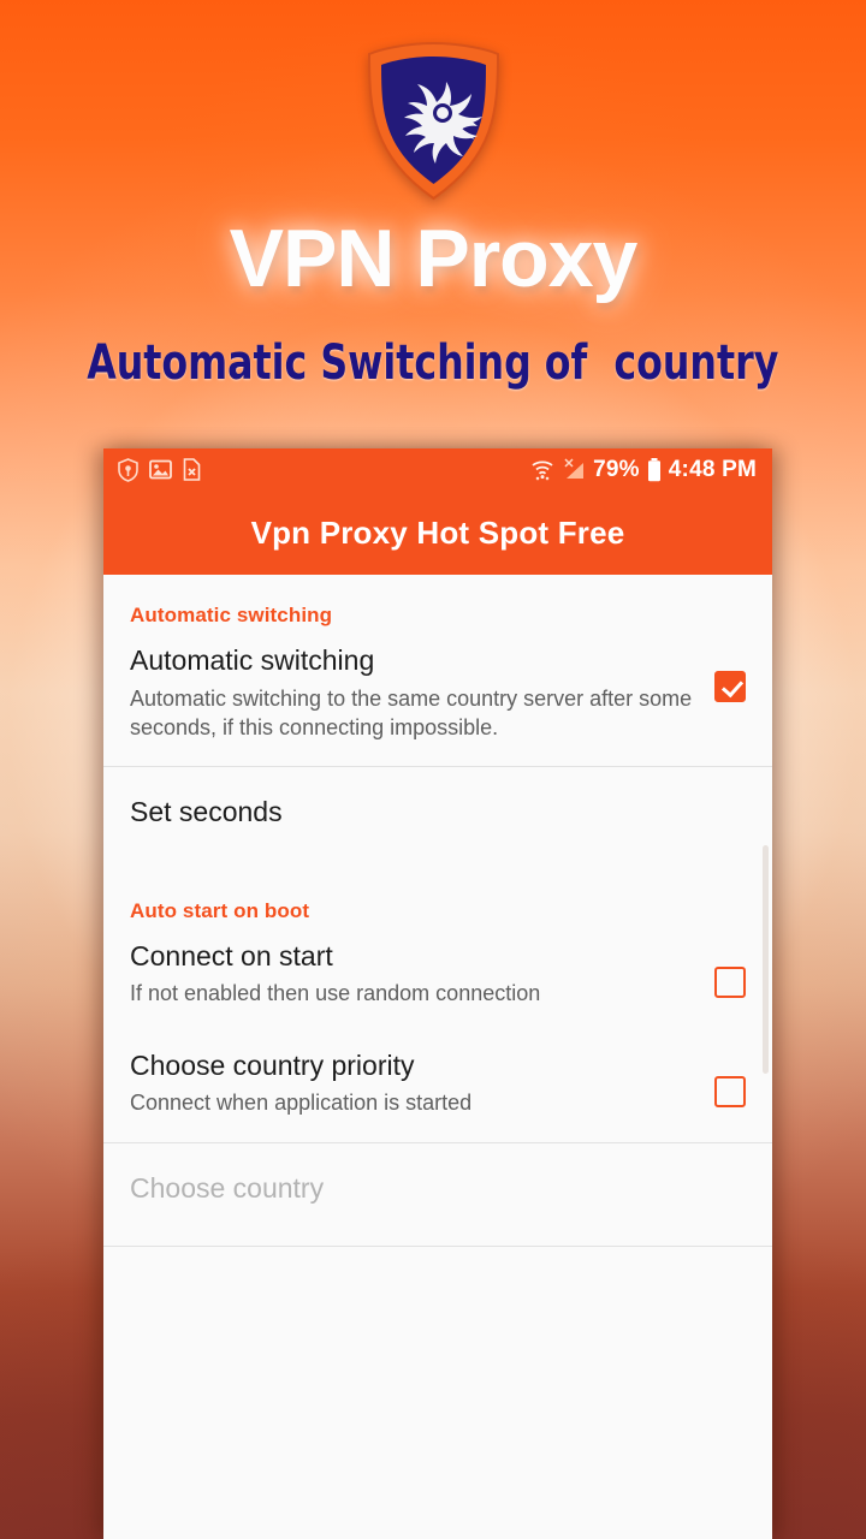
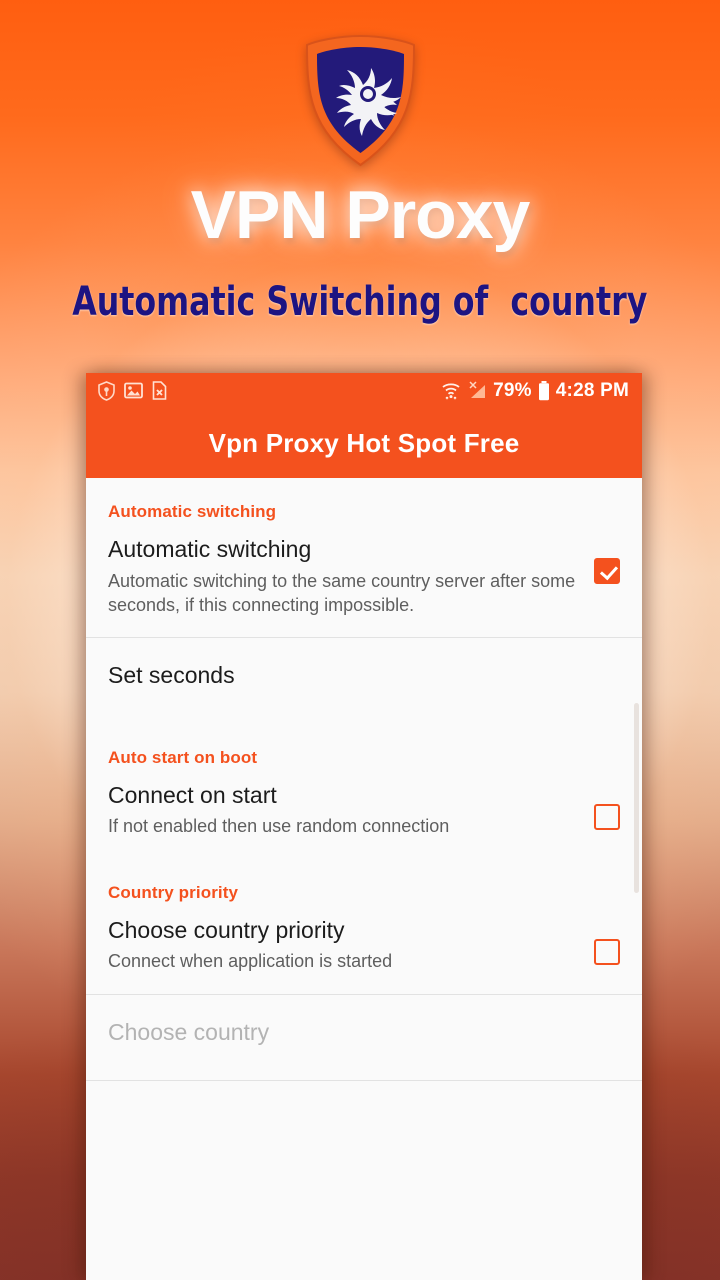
  VPN Proxy
  Automatic Switching of country
  79%
- 4:48 PM
+ 4:28 PM
  Vpn Proxy Hot Spot Free
  Automatic switching
  Automatic switching
  Automatic switching to the same country server after some seconds, if this connecting impossible.
  Set seconds
  Auto start on boot
  Connect on start
  If not enabled then use random connection
+ Country priority
  Choose country priority
  Connect when application is started
  Choose country
